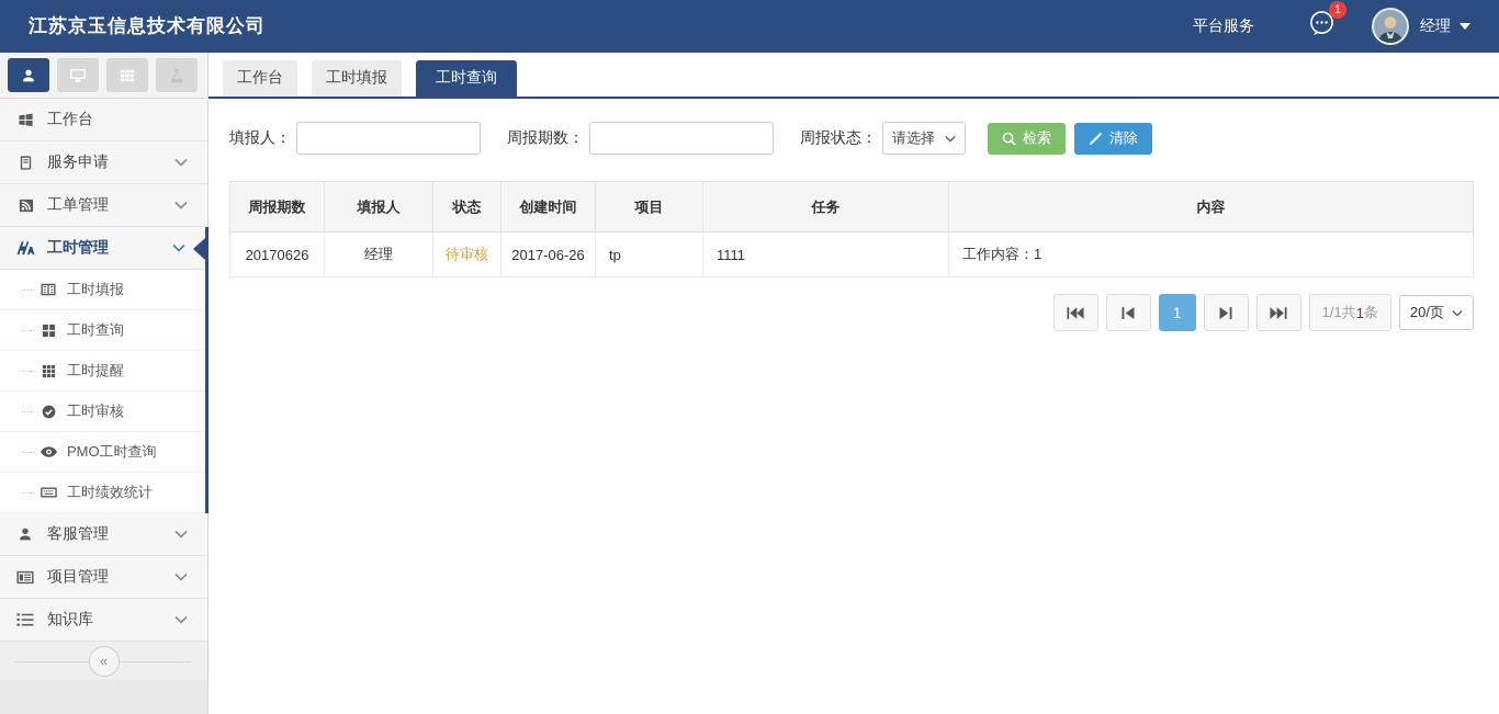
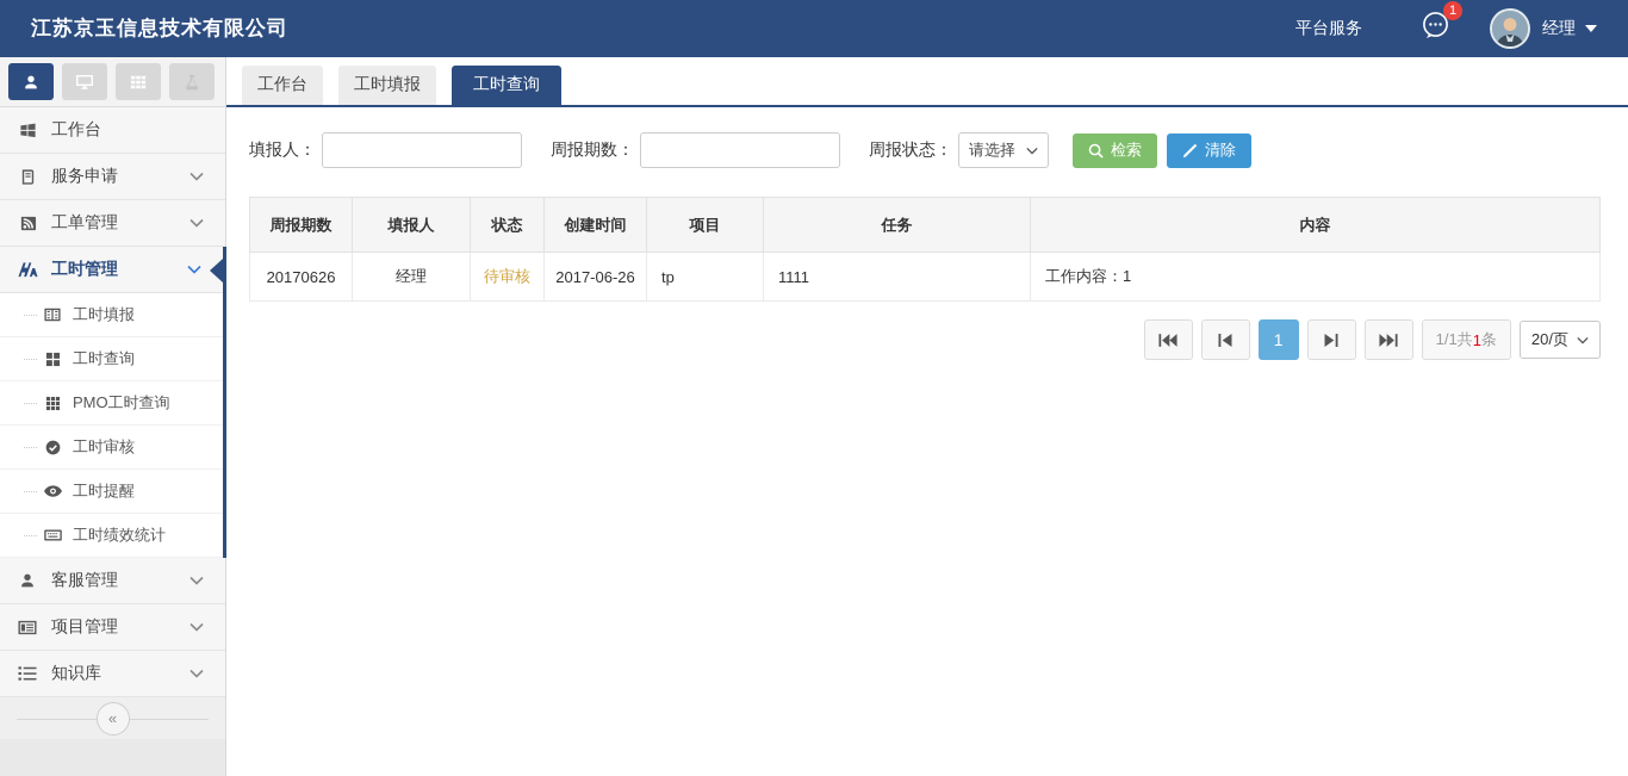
  江苏京玉信息技术有限公司
  平台服务
  1
  经理
  工作台
  服务申请
  工单管理
  工时管理
  工时填报
  工时查询
- 工时提醒
+ PMO工时查询
  工时审核
- PMO工时查询
+ 工时提醒
  工时绩效统计
  客服管理
  项目管理
  知识库
  «
  工作台
  工时填报
  工时查询
  填报人：
  周报期数：
  周报状态：
  请选择
  检索
  清除
  周报期数	填报人	状态	创建时间	项目	任务	内容
  20170626	经理	待审核	2017-06-26	tp	1111	工作内容：1
  1
  1/1共
  1
  条
  20/页
